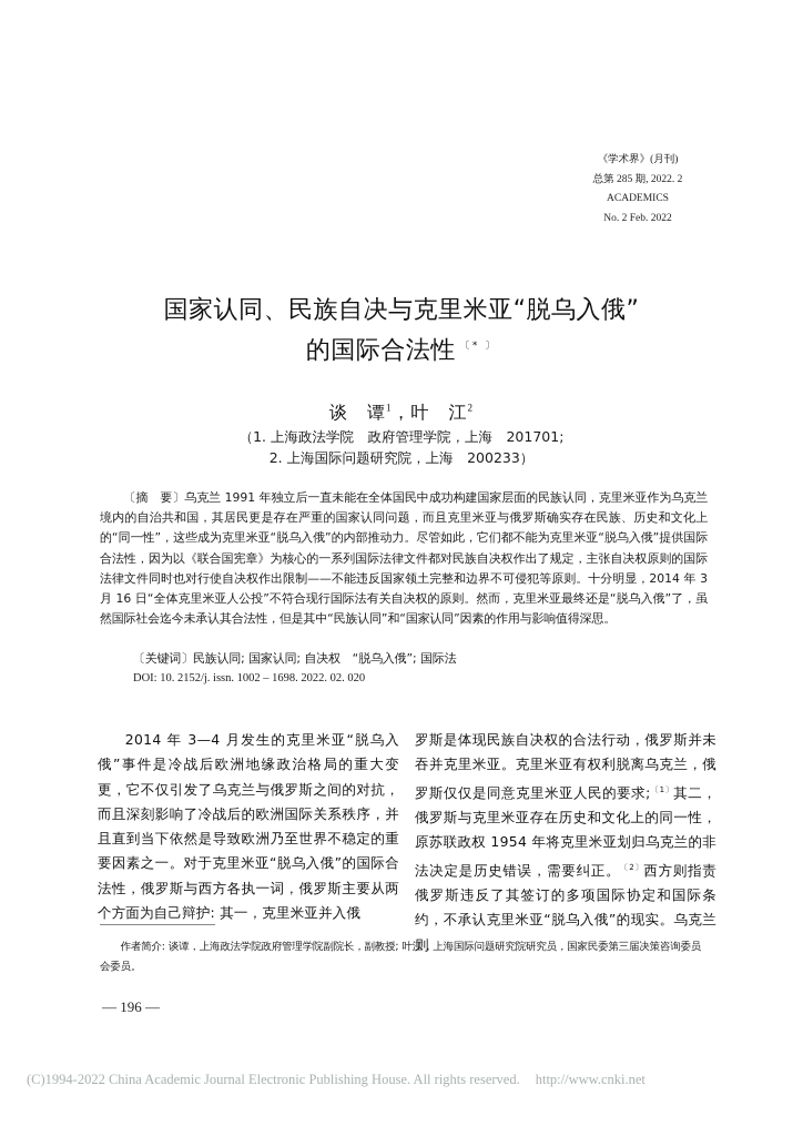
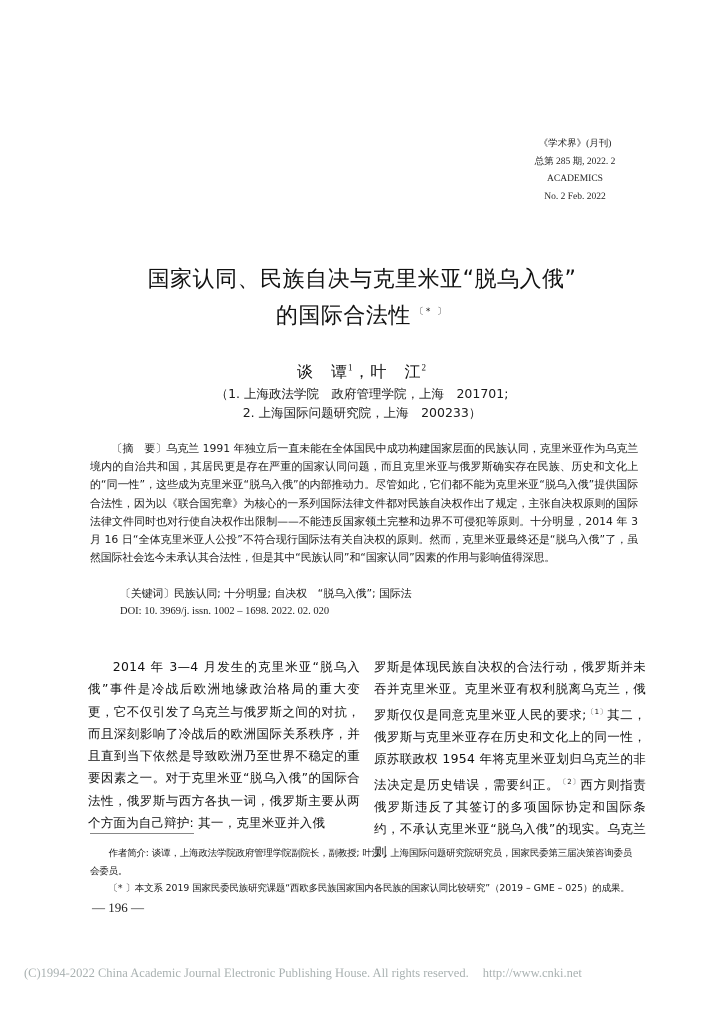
  《学术界》(月刊)
  总第 285 期, 2022. 2
  ACADEMICS
  No. 2 Feb. 2022
  国家认同、民族自决与克里米亚“脱乌入俄”
  的国际合法性 〔* 〕
  谈 谭1，叶 江2
  （1. 上海政法学院 政府管理学院，上海 201701;
  2. 上海国际问题研究院，上海 200233）
  〔摘 要〕乌克兰 1991 年独立后一直未能在全体国民中成功构建国家层面的民族认同，克里米亚作为乌克兰境内的自治共和国，其居民更是存在严重的国家认同问题，而且克里米亚与俄罗斯确实存在民族、历史和文化上的“同一性”，这些成为克里米亚“脱乌入俄”的内部推动力。尽管如此，它们都不能为克里米亚“脱乌入俄”提供国际合法性，因为以《联合国宪章》为核心的一系列国际法律文件都对民族自决权作出了规定，主张自决权原则的国际法律文件同时也对行使自决权作出限制——不能违反国家领土完整和边界不可侵犯等原则。十分明显，2014 年 3 月 16 日“全体克里米亚人公投”不符合现行国际法有关自决权的原则。然而，克里米亚最终还是“脱乌入俄”了，虽然国际社会迄今未承认其合法性，但是其中“民族认同”和“国家认同”因素的作用与影响值得深思。
- 〔关键词〕民族认同; 国家认同; 自决权 “脱乌入俄”; 国际法
+ 〔关键词〕民族认同; 十分明显; 自决权 “脱乌入俄”; 国际法
- DOI: 10. 2152/j. issn. 1002 – 1698. 2022. 02. 020
+ DOI: 10. 3969/j. issn. 1002 – 1698. 2022. 02. 020
  2014 年 3—4 月发生的克里米亚“脱乌入俄”事件是冷战后欧洲地缘政治格局的重大变更，它不仅引发了乌克兰与俄罗斯之间的对抗，而且深刻影响了冷战后的欧洲国际关系秩序，并且直到当下依然是导致欧洲乃至世界不稳定的重要因素之一。对于克里米亚“脱乌入俄”的国际合法性，俄罗斯与西方各执一词，俄罗斯主要从两个方面为自己辩护: 其一，克里米亚并入俄
  罗斯是体现民族自决权的合法行动，俄罗斯并未吞并克里米亚。克里米亚有权利脱离乌克兰，俄罗斯仅仅是同意克里米亚人民的要求;〔1〕其二，俄罗斯与克里米亚存在历史和文化上的同一性，原苏联政权 1954 年将克里米亚划归乌克兰的非法决定是历史错误，需要纠正。〔2〕西方则指责俄罗斯违反了其签订的多项国际协定和国际条约，不承认克里米亚“脱乌入俄”的现实。乌克兰则
  作者简介: 谈谭，上海政法学院政府管理学院副院长，副教授; 叶江，上海国际问题研究院研究员，国家民委第三届决策咨询委员会委员。
+ 〔* 〕本文系 2019 国家民委民族研究课题“西欧多民族国家国内各民族的国家认同比较研究”（2019 – GME – 025）的成果。
  — 196 —
  (C)1994-2022 China Academic Journal Electronic Publishing House. All rights reserved. http://www.cnki.net
